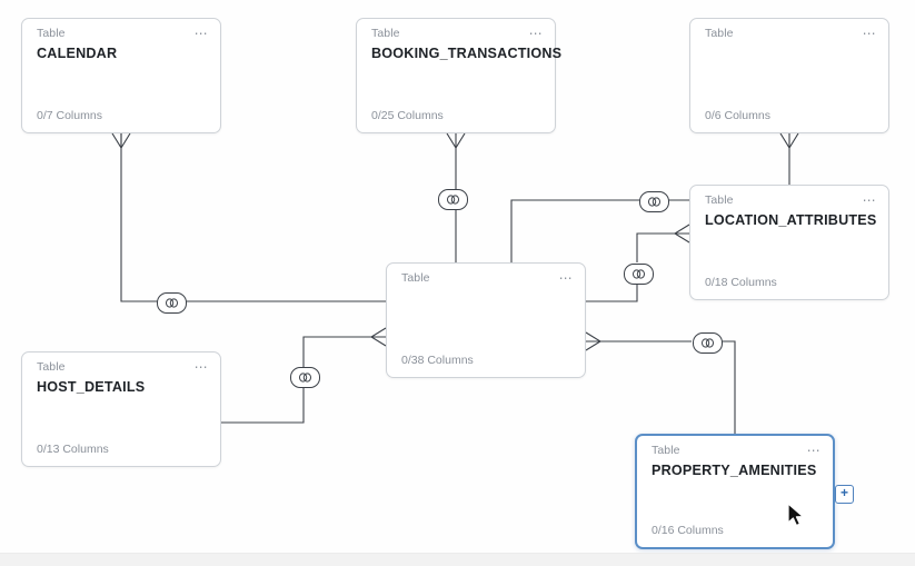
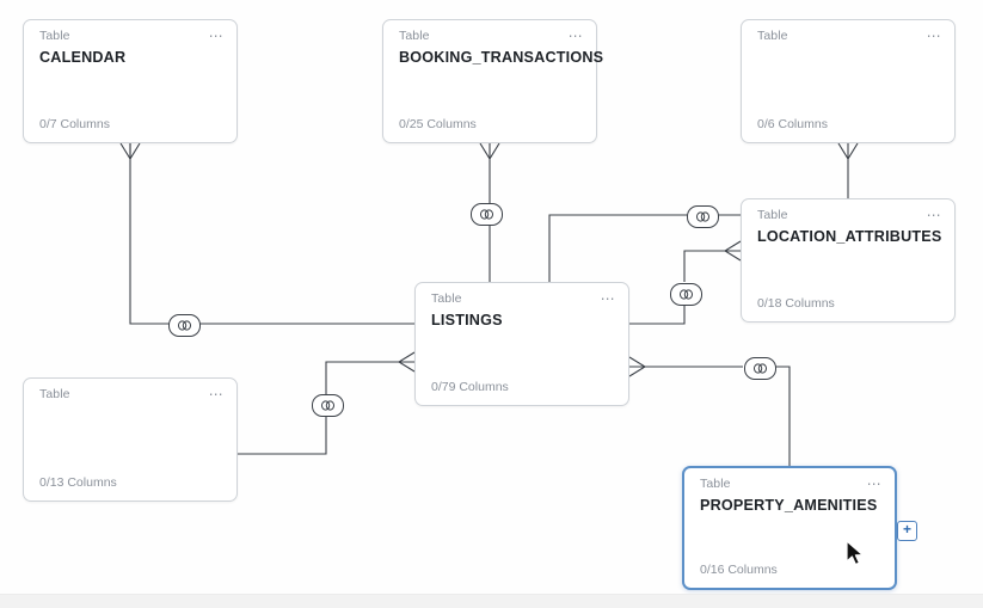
  Table
  ⋯
  CALENDAR
  0/7 Columns
  Table
  ⋯
  BOOKING_TRANSACTIONS
  0/25 Columns
  Table
  ⋯
  0/6 Columns
  Table
  ⋯
  LOCATION_ATTRIBUTES
  0/18 Columns
  Table
  ⋯
+ LISTINGS
- 0/38 Columns
+ 0/79 Columns
  Table
  ⋯
- HOST_DETAILS
  0/13 Columns
  Table
  ⋯
  PROPERTY_AMENITIES
  0/16 Columns
  +
